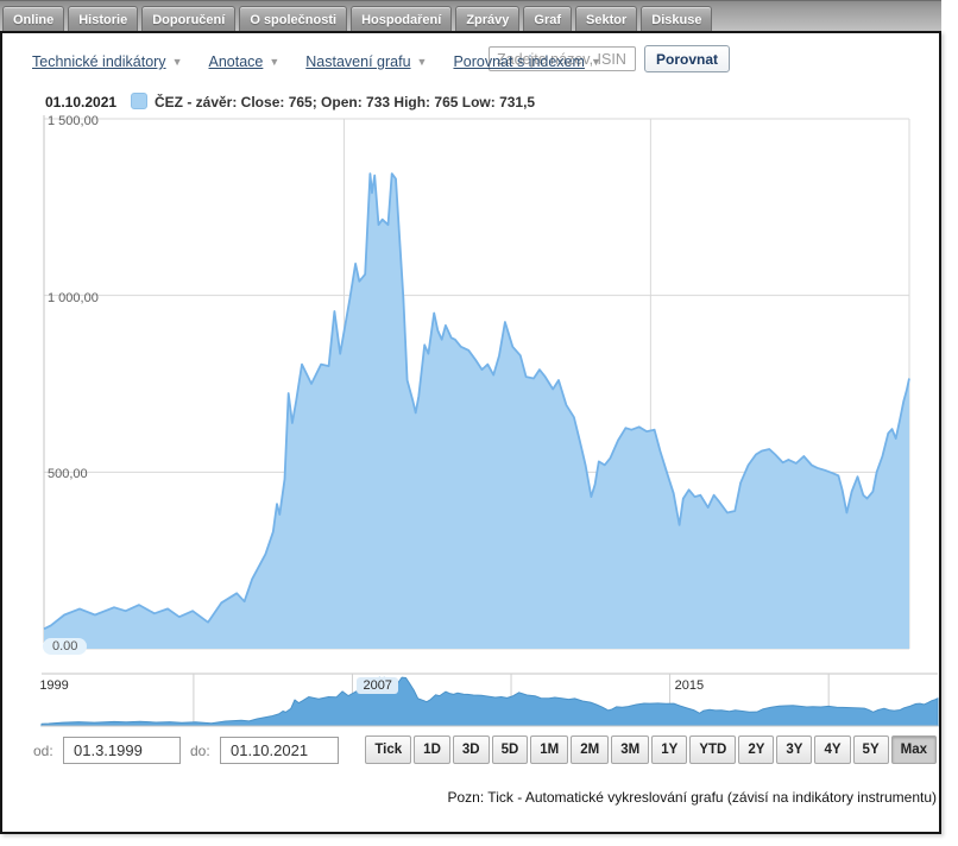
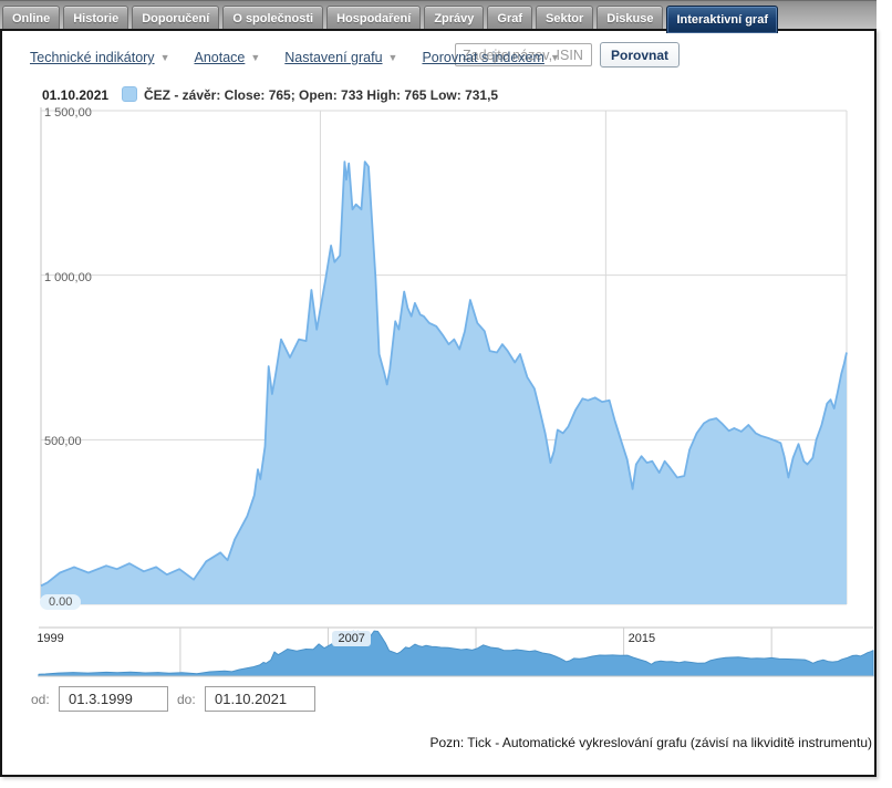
  Online
  Historie
  Doporučení
  O společnosti
  Hospodaření
  Zprávy
  Graf
  Sektor
  Diskuse
+ Interaktivní graf
  Technické indikátory
  ▼
  Anotace
  ▼
  Nastavení grafu
  ▼
  Porovnat s indexem
  ▼
  Zadejte název, ISIN
  Porovnat
  01.10.2021
  ČEZ - závěr: Close: 765; Open: 733 High: 765 Low: 731,5
  1 500,00
  1 000,00
  500,00
  0.00
  1999
  2007
  2015
  od:
  01.3.1999
  do:
  01.10.2021
- Tick
- 1D
- 3D
- 5D
- 1M
- 2M
- 3M
- 1Y
- YTD
- 2Y
- 3Y
- 4Y
- 5Y
- Max
- Pozn: Tick - Automatické vykreslování grafu (závisí na indikátory instrumentu)
+ Pozn: Tick - Automatické vykreslování grafu (závisí na likviditě instrumentu)
